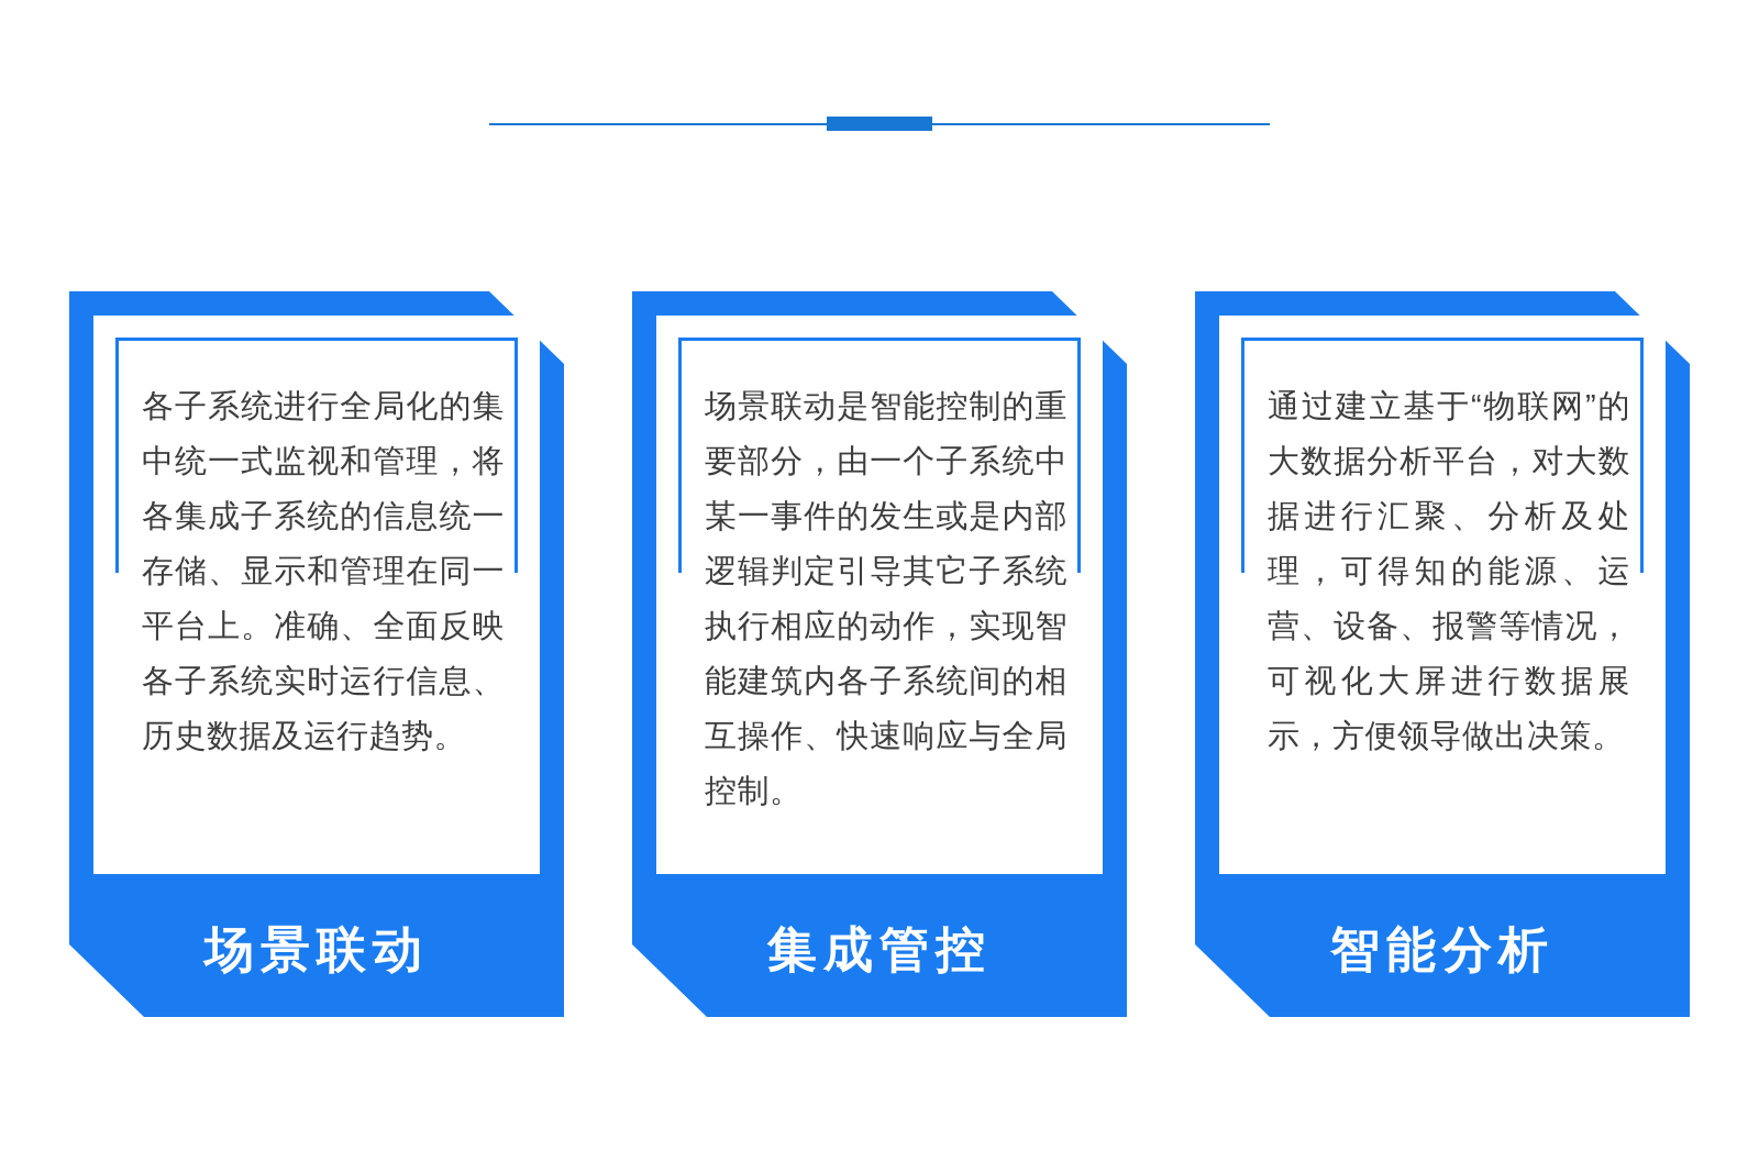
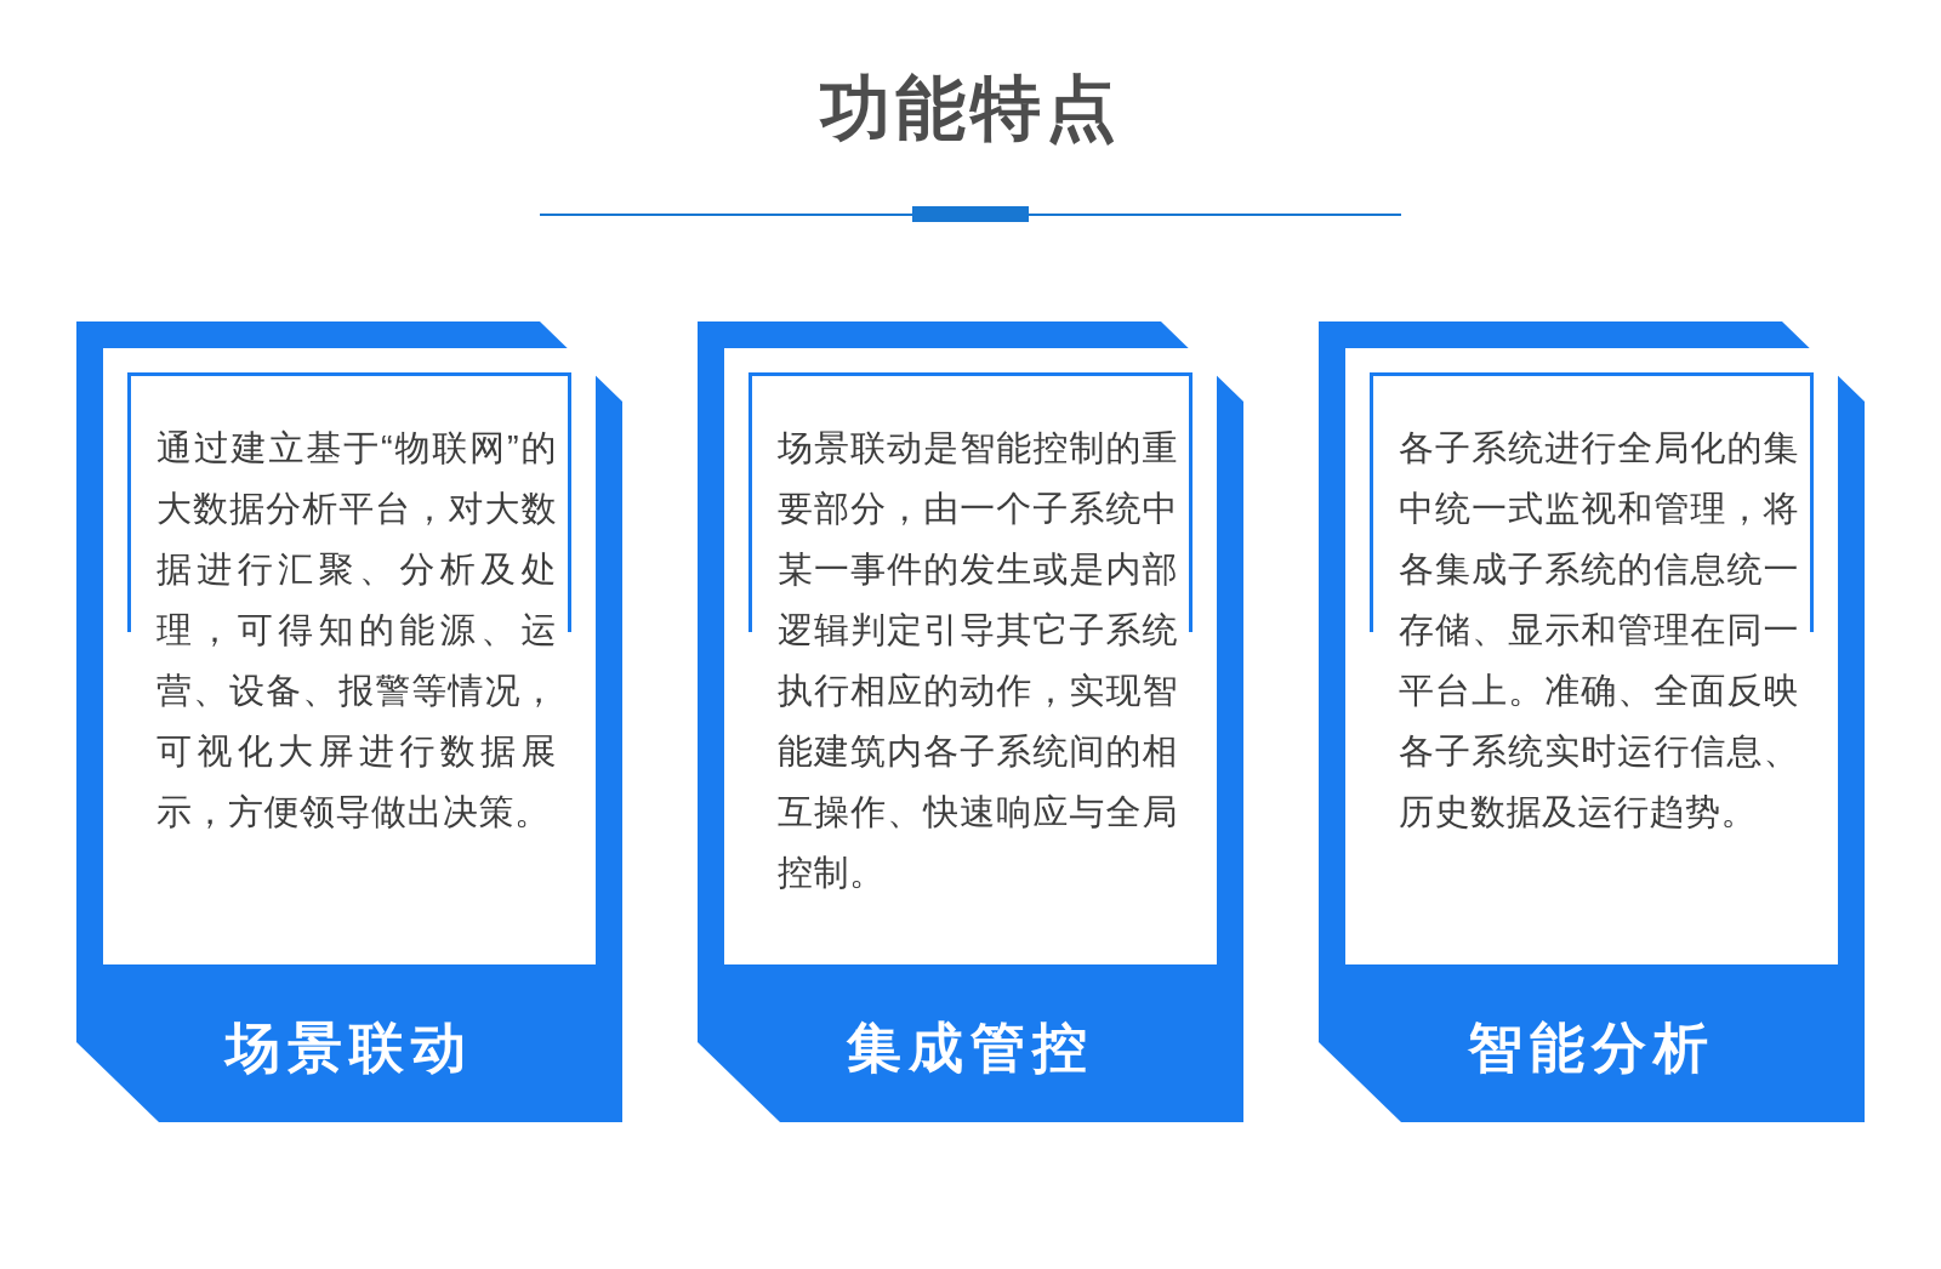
+ 功能特点
- 各子系统进行全局化的集中统一式监视和管理，将各集成子系统的信息统一存储、显示和管理在同一平台上。准确、全面反映各子系统实时运行信息、历史数据及运行趋势。
+ 通过建立基于“物联网”的大数据分析平台，对大数据进行汇聚、分析及处理，可得知的能源、运营、设备、报警等情况，可视化大屏进行数据展示，方便领导做出决策。
  场景联动
  场景联动是智能控制的重要部分，由一个子系统中某一事件的发生或是内部逻辑判定引导其它子系统执行相应的动作，实现智能建筑内各子系统间的相互操作、快速响应与全局控制。
  集成管控
- 通过建立基于“物联网”的大数据分析平台，对大数据进行汇聚、分析及处理，可得知的能源、运营、设备、报警等情况，可视化大屏进行数据展示，方便领导做出决策。
+ 各子系统进行全局化的集中统一式监视和管理，将各集成子系统的信息统一存储、显示和管理在同一平台上。准确、全面反映各子系统实时运行信息、历史数据及运行趋势。
  智能分析
